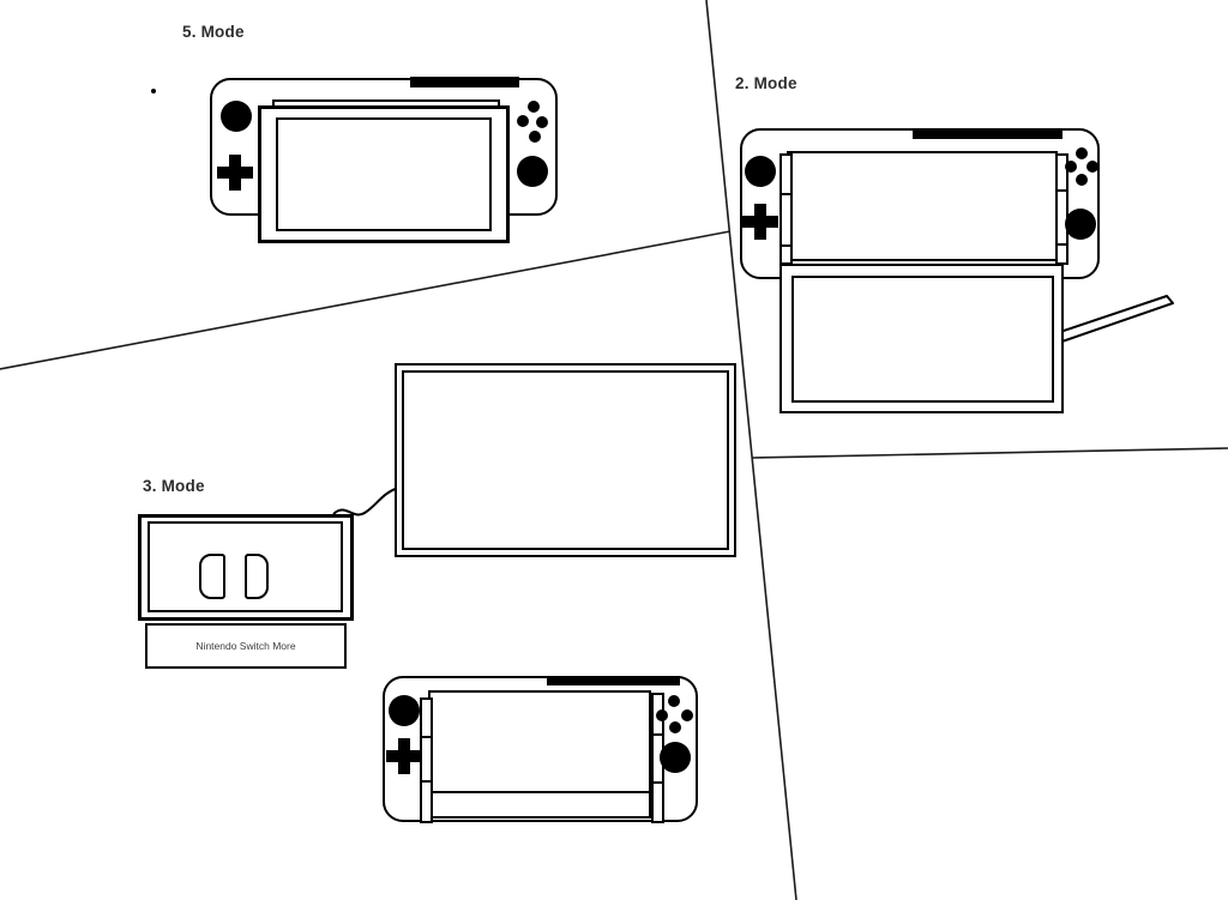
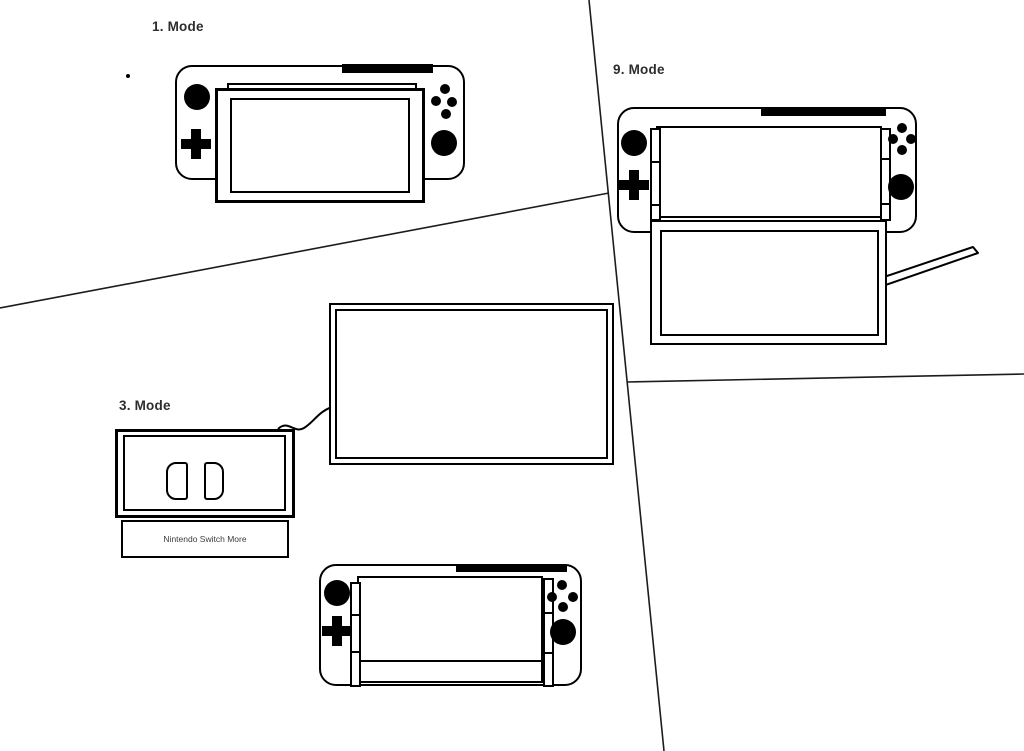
- 5. Mode
+ 1. Mode
- 2. Mode
+ 9. Mode
  3. Mode
  Nintendo Switch More
